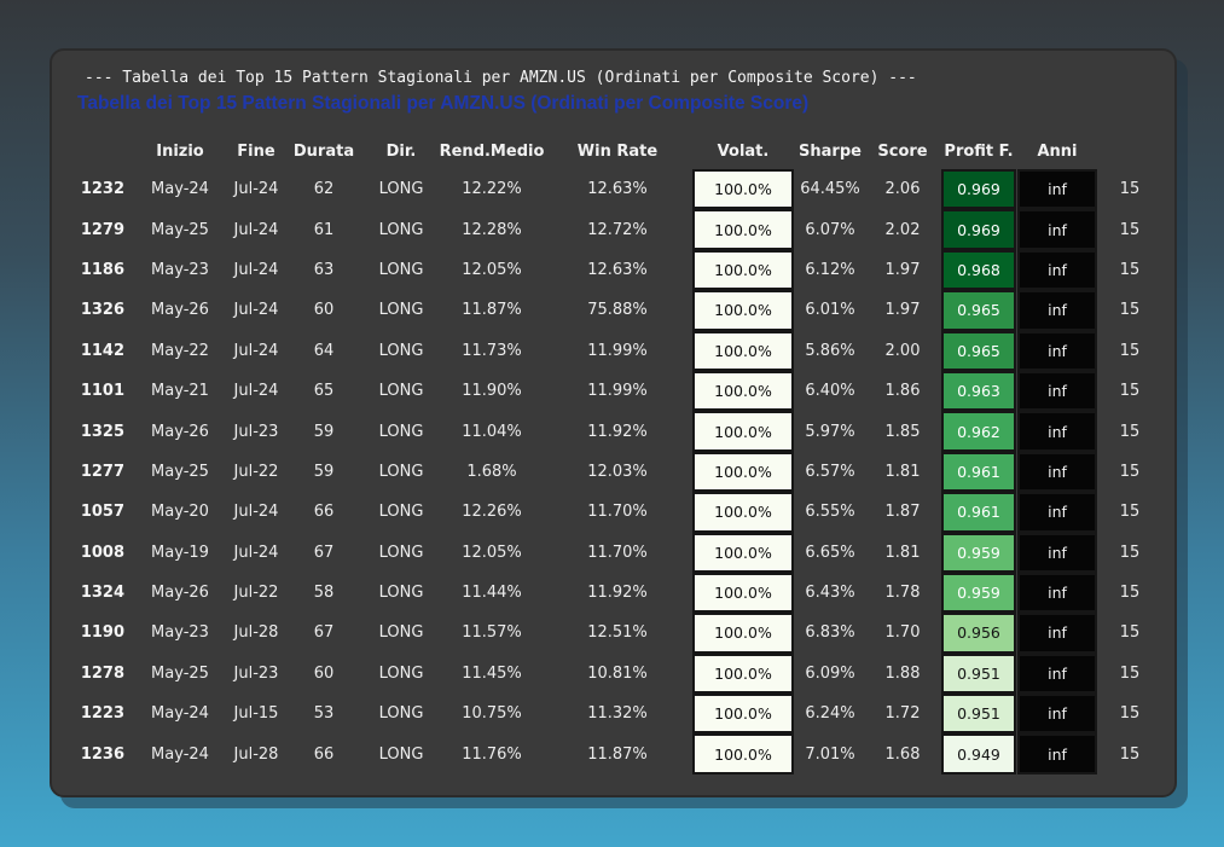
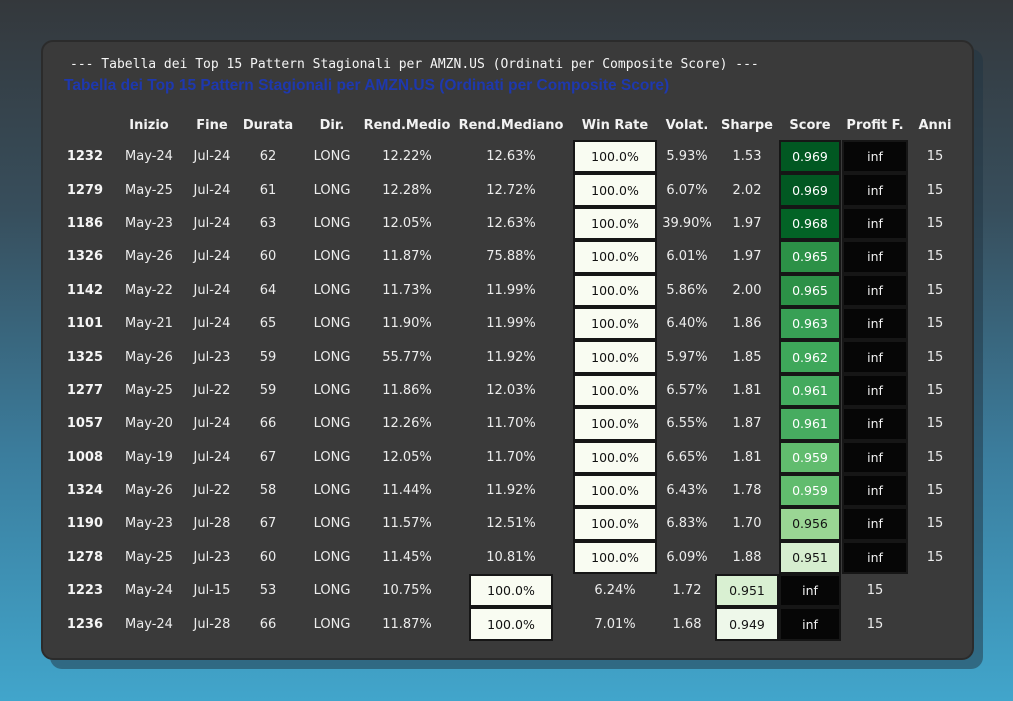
  --- Tabella dei Top 15 Pattern Stagionali per AMZN.US (Ordinati per Composite Score) ---
  Tabella dei Top 15 Pattern Stagionali per AMZN.US (Ordinati per Composite Score)
  Inizio
  Fine
  Durata
  Dir.
  Rend.Medio
+ Rend.Mediano
  Win Rate
  Volat.
  Sharpe
  Score
  Profit F.
  Anni
  1232
  May-24
  Jul-24
  62
  LONG
  12.22%
  12.63%
  100.0%
- 64.45%
+ 5.93%
- 2.06
+ 1.53
  0.969
  inf
  15
  1279
  May-25
  Jul-24
  61
  LONG
  12.28%
  12.72%
  100.0%
  6.07%
  2.02
  0.969
  inf
  15
  1186
  May-23
  Jul-24
  63
  LONG
  12.05%
  12.63%
  100.0%
- 6.12%
+ 39.90%
  1.97
  0.968
  inf
  15
  1326
  May-26
  Jul-24
  60
  LONG
  11.87%
  75.88%
  100.0%
  6.01%
  1.97
  0.965
  inf
  15
  1142
  May-22
  Jul-24
  64
  LONG
  11.73%
  11.99%
  100.0%
  5.86%
  2.00
  0.965
  inf
  15
  1101
  May-21
  Jul-24
  65
  LONG
  11.90%
  11.99%
  100.0%
  6.40%
  1.86
  0.963
  inf
  15
  1325
  May-26
  Jul-23
  59
  LONG
- 11.04%
+ 55.77%
  11.92%
  100.0%
  5.97%
  1.85
  0.962
  inf
  15
  1277
  May-25
  Jul-22
  59
  LONG
- 1.68%
+ 11.86%
  12.03%
  100.0%
  6.57%
  1.81
  0.961
  inf
  15
  1057
  May-20
  Jul-24
  66
  LONG
  12.26%
  11.70%
  100.0%
  6.55%
  1.87
  0.961
  inf
  15
  1008
  May-19
  Jul-24
  67
  LONG
  12.05%
  11.70%
  100.0%
  6.65%
  1.81
  0.959
  inf
  15
  1324
  May-26
  Jul-22
  58
  LONG
  11.44%
  11.92%
  100.0%
  6.43%
  1.78
  0.959
  inf
  15
  1190
  May-23
  Jul-28
  67
  LONG
  11.57%
  12.51%
  100.0%
  6.83%
  1.70
  0.956
  inf
  15
  1278
  May-25
  Jul-23
  60
  LONG
  11.45%
  10.81%
  100.0%
  6.09%
  1.88
  0.951
  inf
  15
  1223
  May-24
  Jul-15
  53
  LONG
  10.75%
- 11.32%
  100.0%
  6.24%
  1.72
  0.951
  inf
  15
  1236
  May-24
  Jul-28
  66
  LONG
- 11.76%
  11.87%
  100.0%
  7.01%
  1.68
  0.949
  inf
  15
